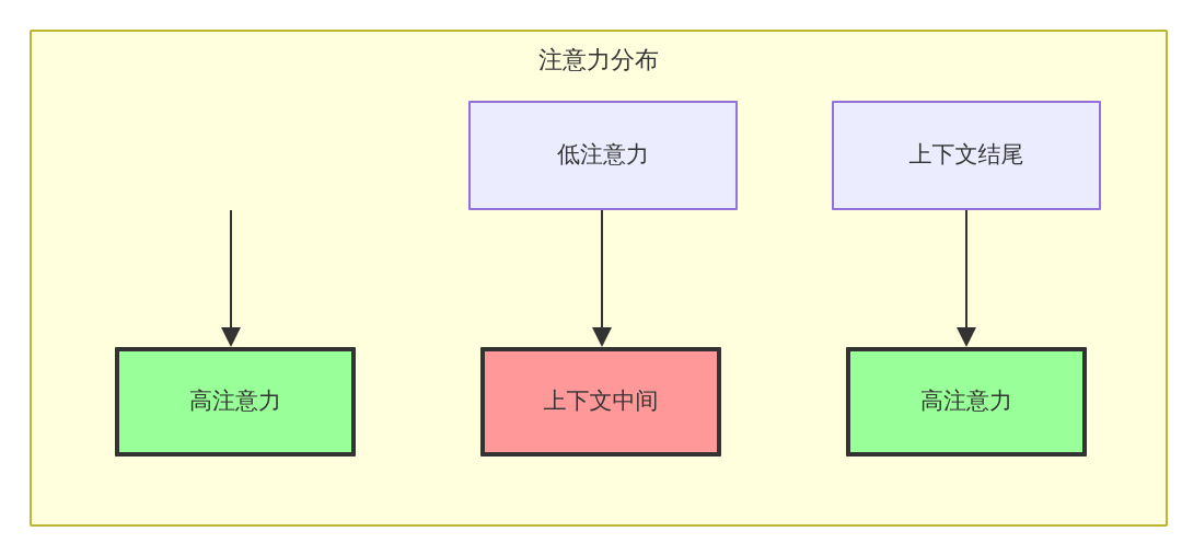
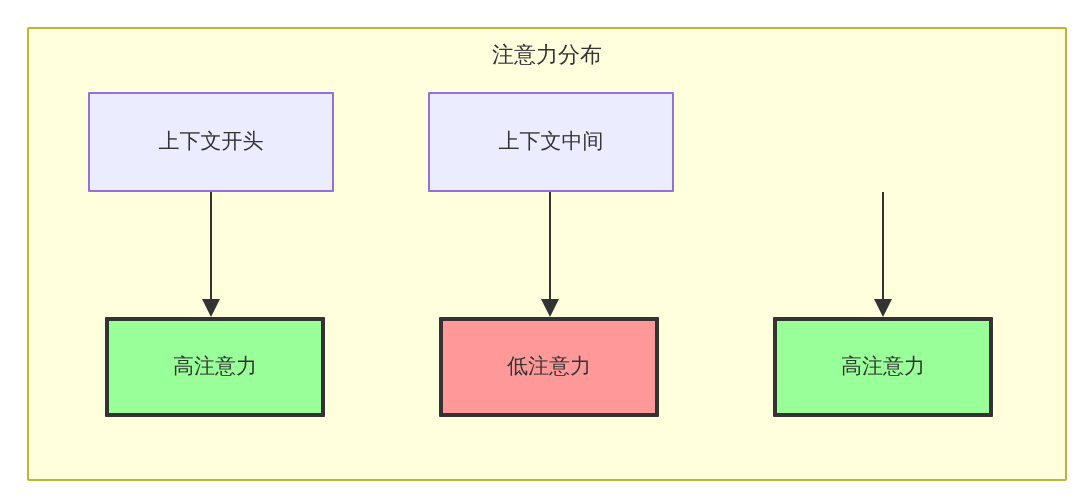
  注意力分布
+ 上下文开头
- 低注意力
+ 上下文中间
- 上下文结尾
  高注意力
- 上下文中间
+ 低注意力
  高注意力
